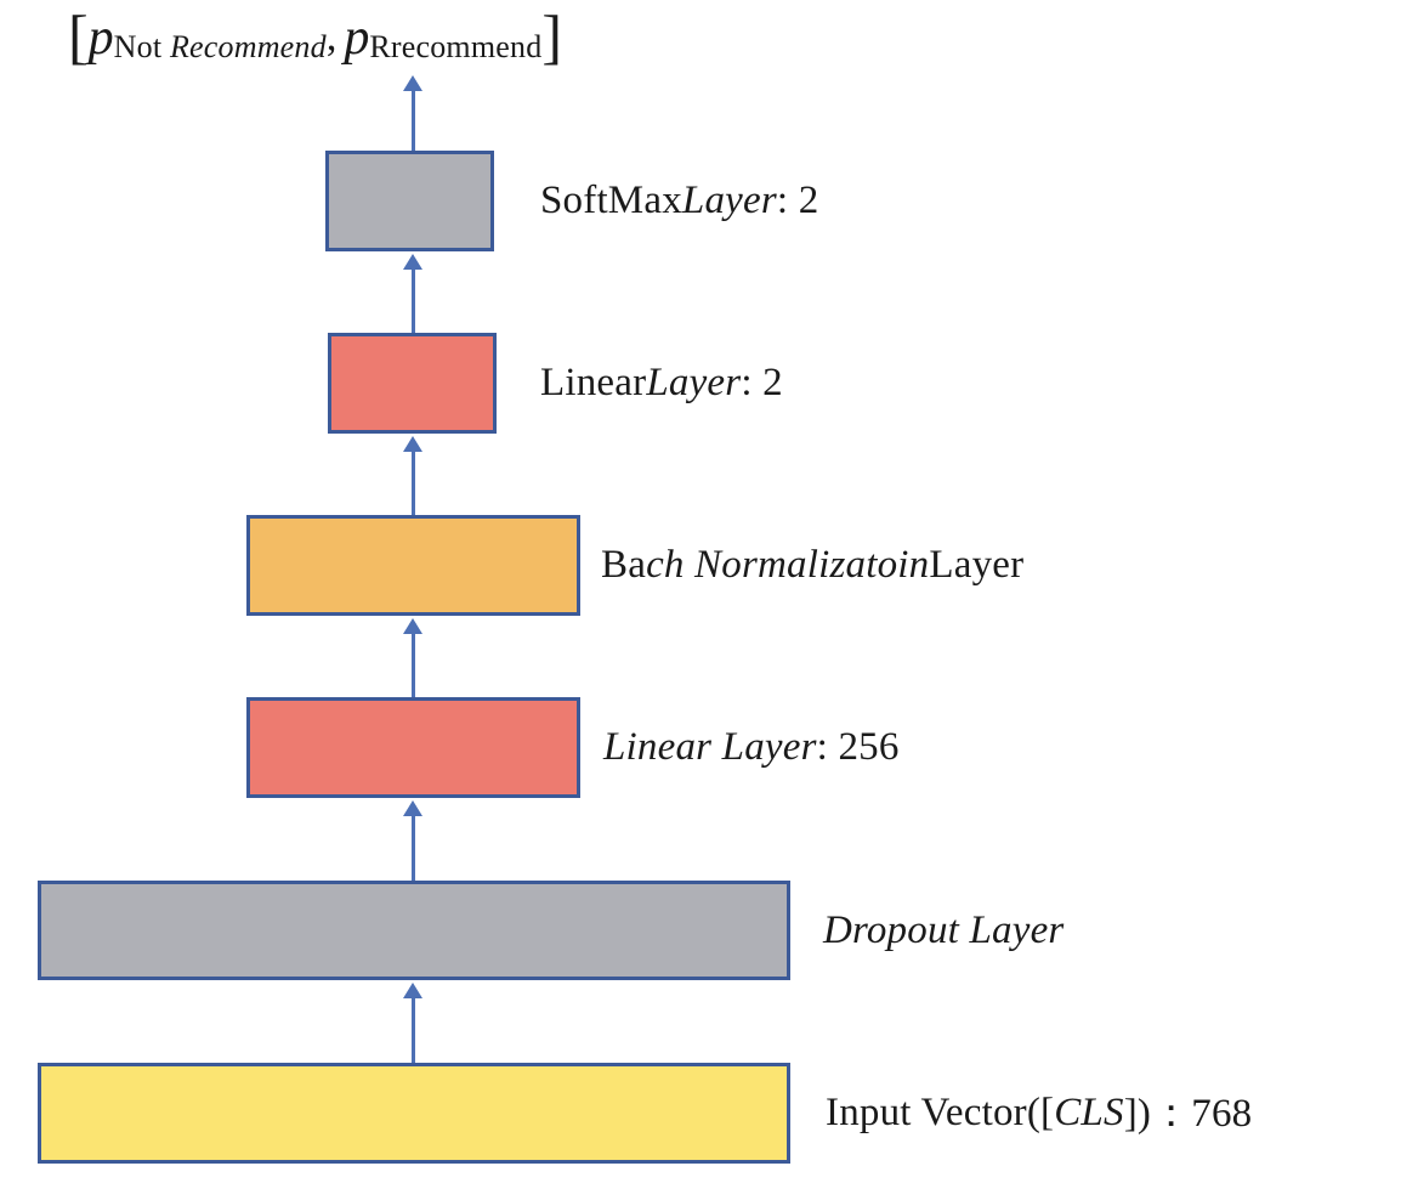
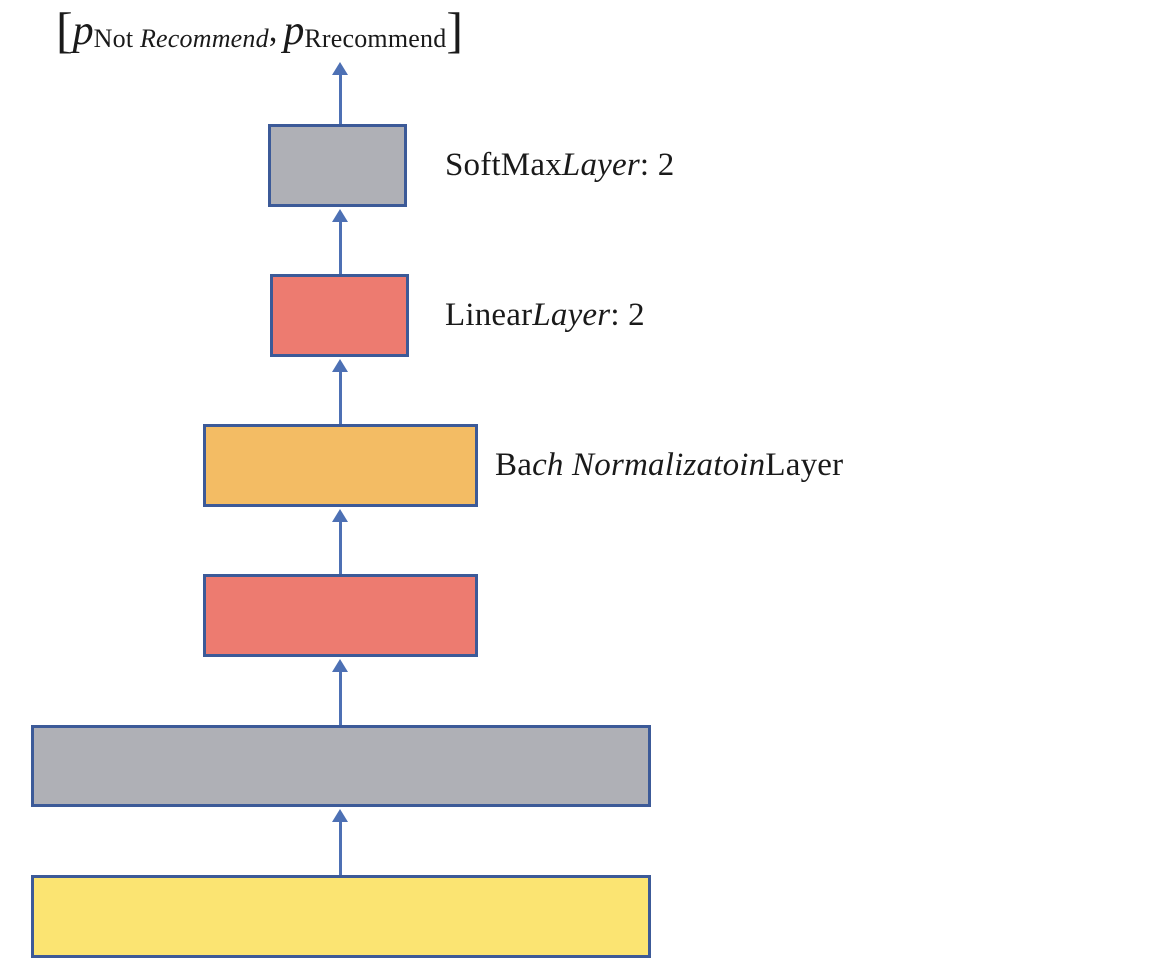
  [
  p
  Not Recommend
  ,
  p
  Rrecommend
  ]
  SoftMax
  Layer
  : 2
  Linear
  Layer
  : 2
  Ba
  ch Normalizatoin
  Layer
- Linear Layer
- : 256
- Dropout Layer
- Input Vector([
- CLS
- ])：768
